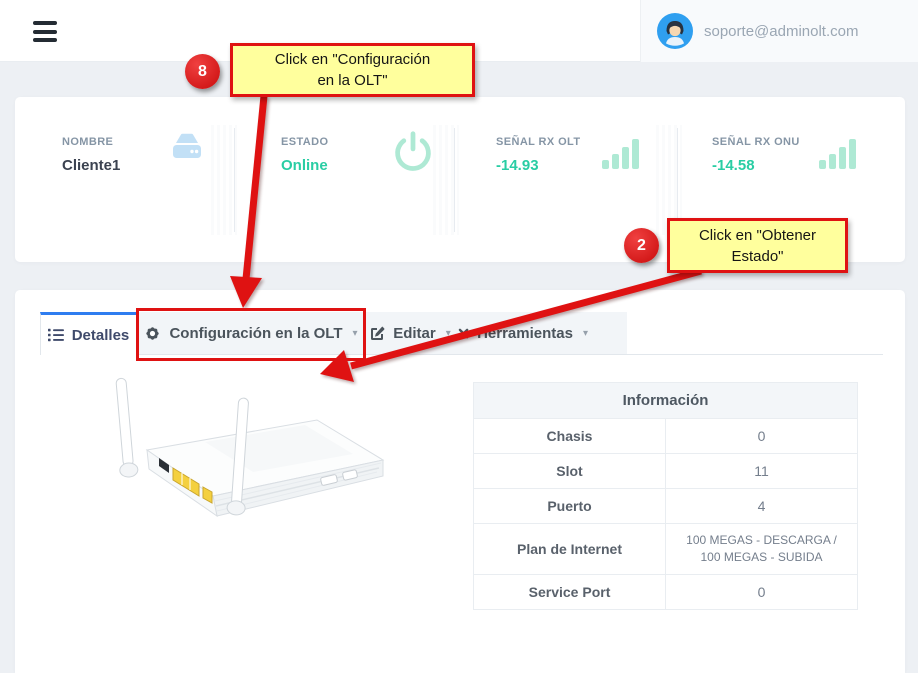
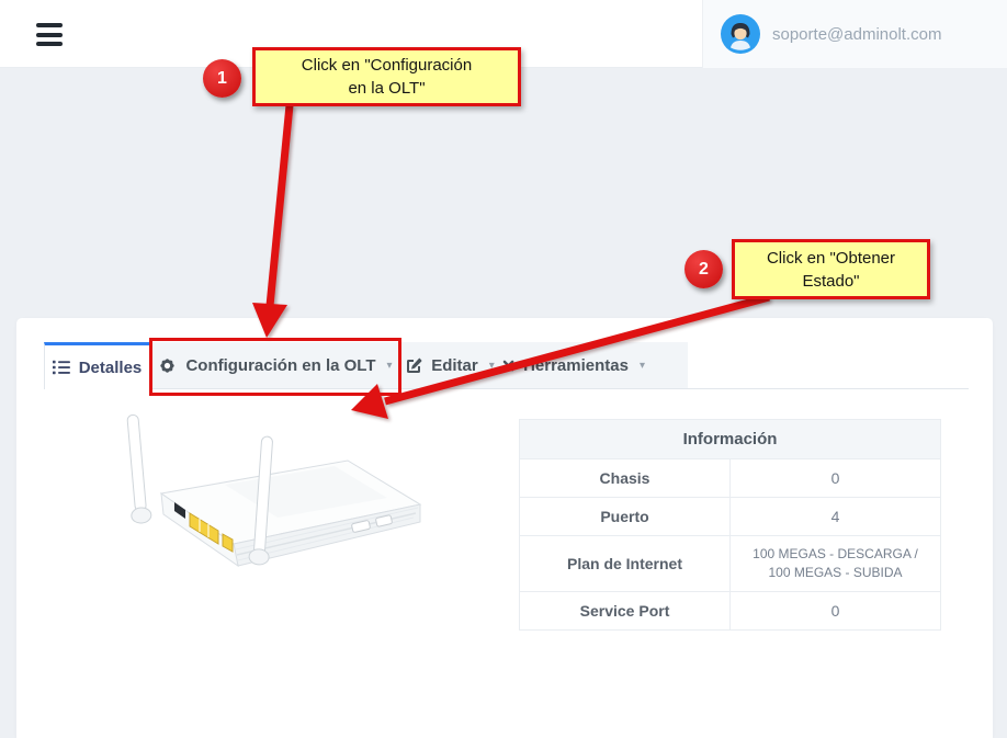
  soporte@adminolt.com
- NOMBRE
- Cliente1
- ESTADO
- Online
- SEÑAL RX OLT
- -14.93
- SEÑAL RX ONU
- -14.58
  Detalles
  Configuración en la OLT
  ▾
  Editar
  ▾
  erramientas
  ▾
  Información
  Chasis	0
- Slot	11
  Puerto	4
  Plan de Internet	100 MEGAS - DESCARGA / 100 MEGAS - SUBIDA
  Service Port	0
- 8
+ 1
  Click en "Configuración
  en la OLT"
  2
  Click en "Obtener
  Estado"
